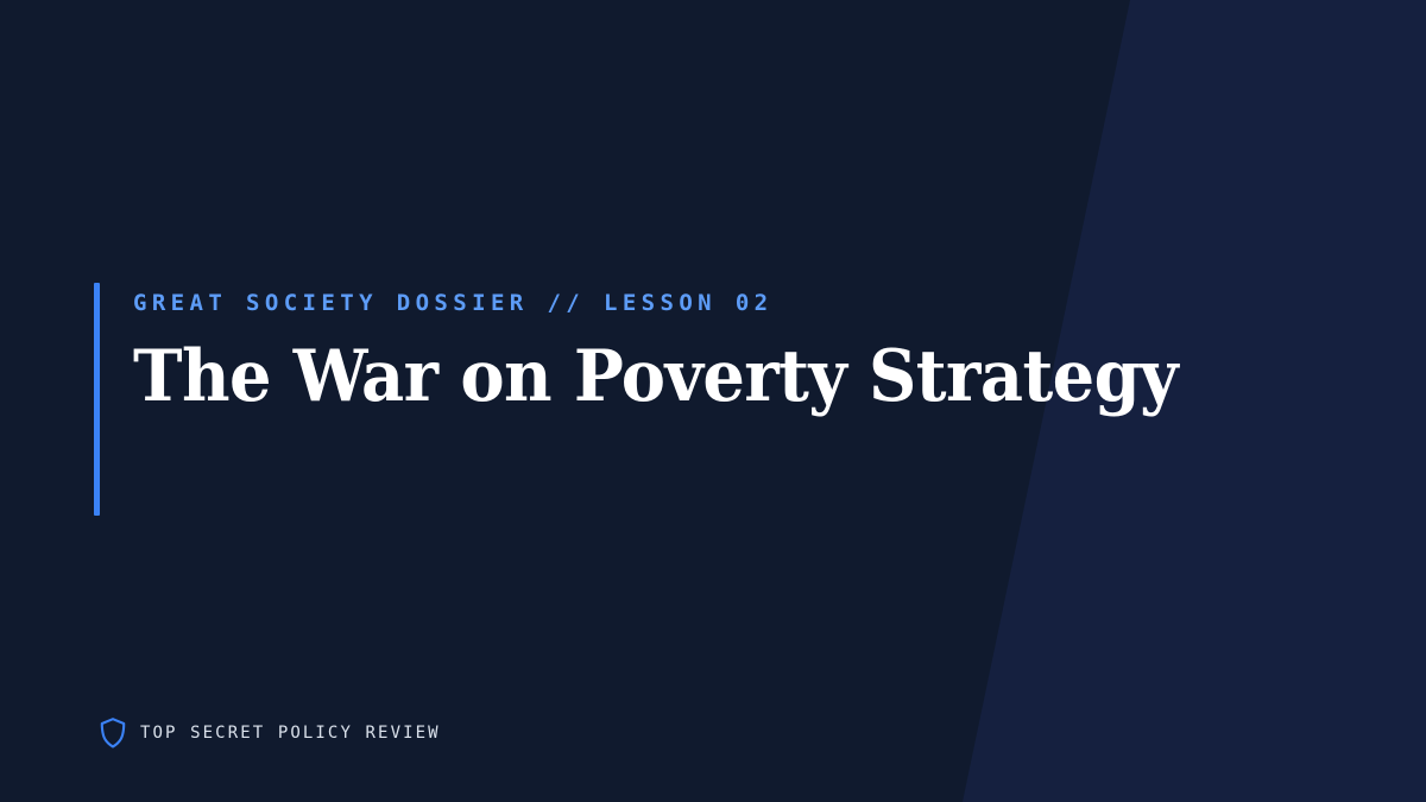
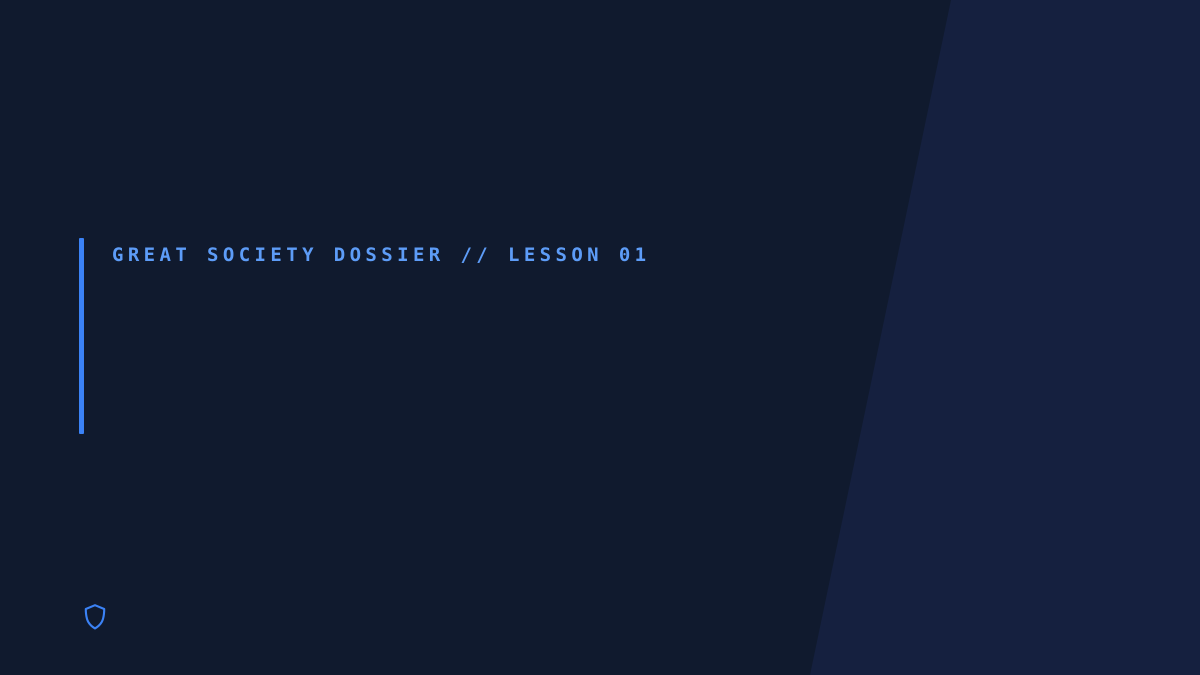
- GREAT SOCIETY DOSSIER // LESSON 02
+ GREAT SOCIETY DOSSIER // LESSON 01
- The War on Poverty Strategy
- TOP SECRET POLICY REVIEW
